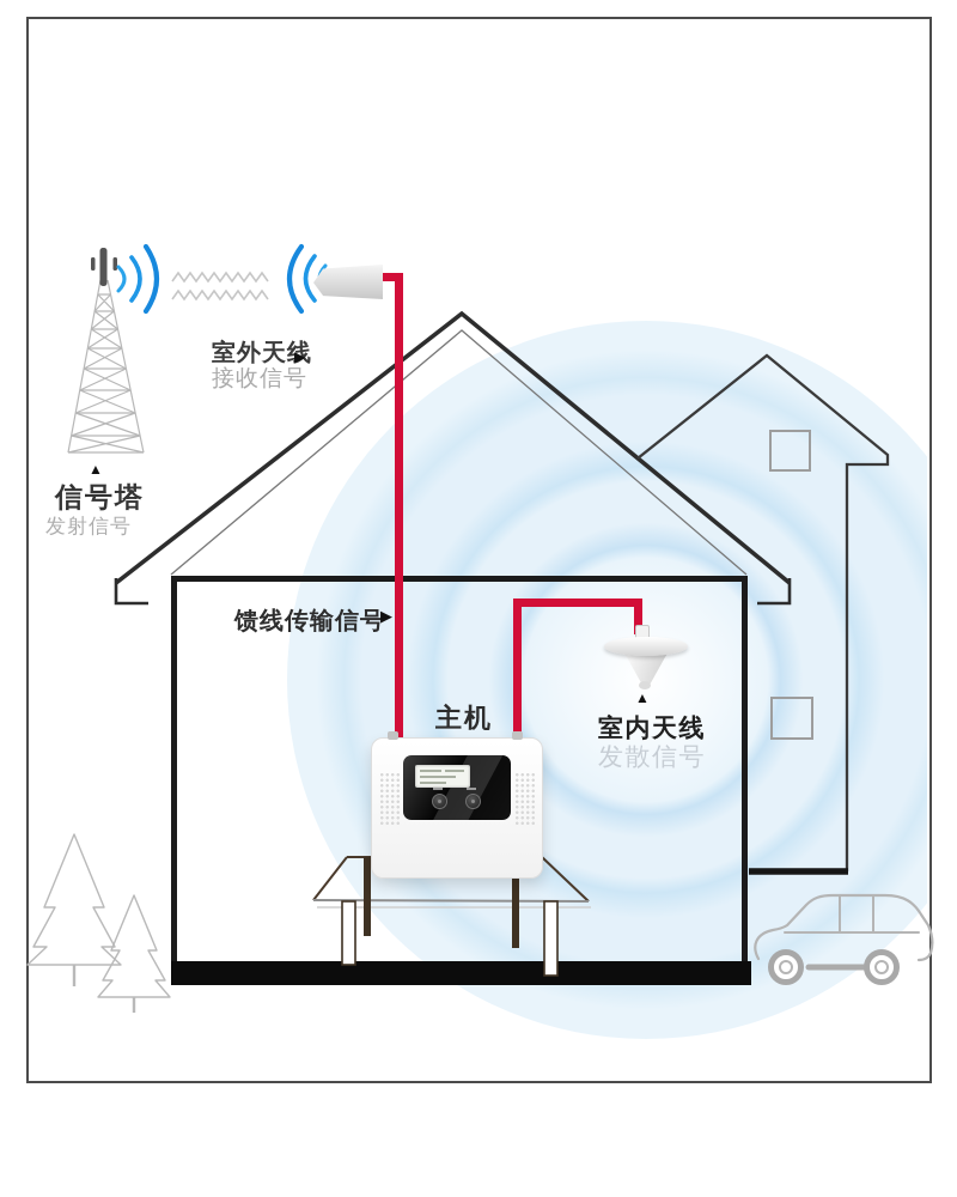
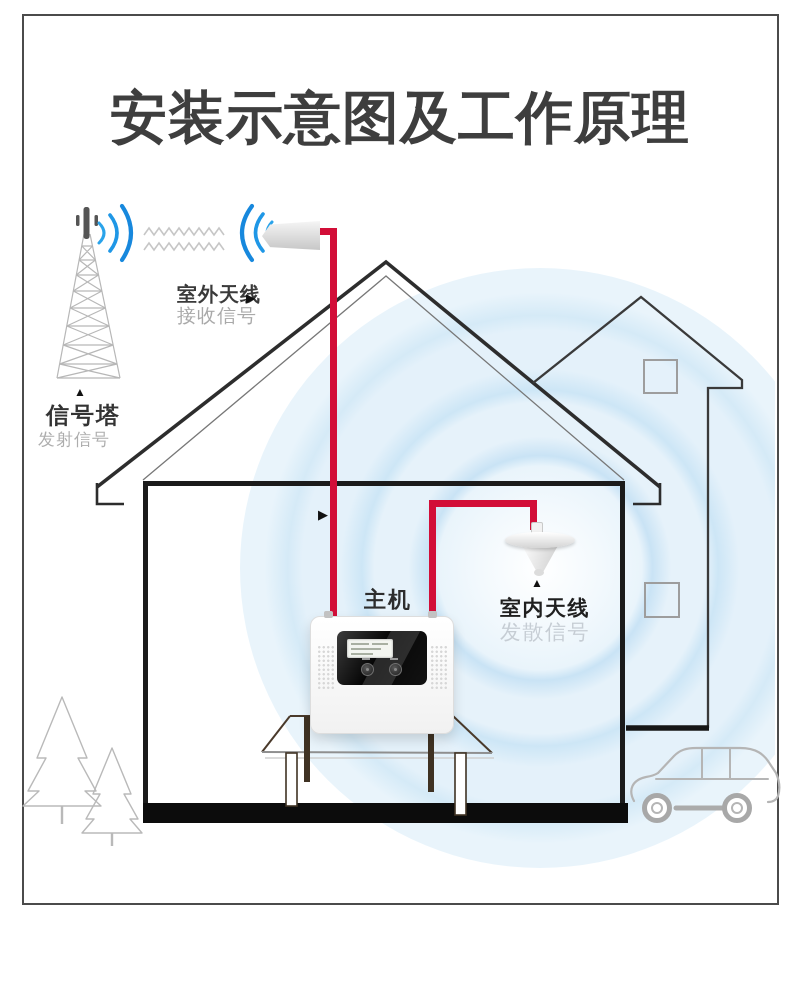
+ 安装示意图及工作原理
  室外天线
  接收信号
  ▶
  ▲
  信号塔
  发射信号
- 馈线传输信号
  ▶
  主机
  ▲
  室内天线
  发散信号
